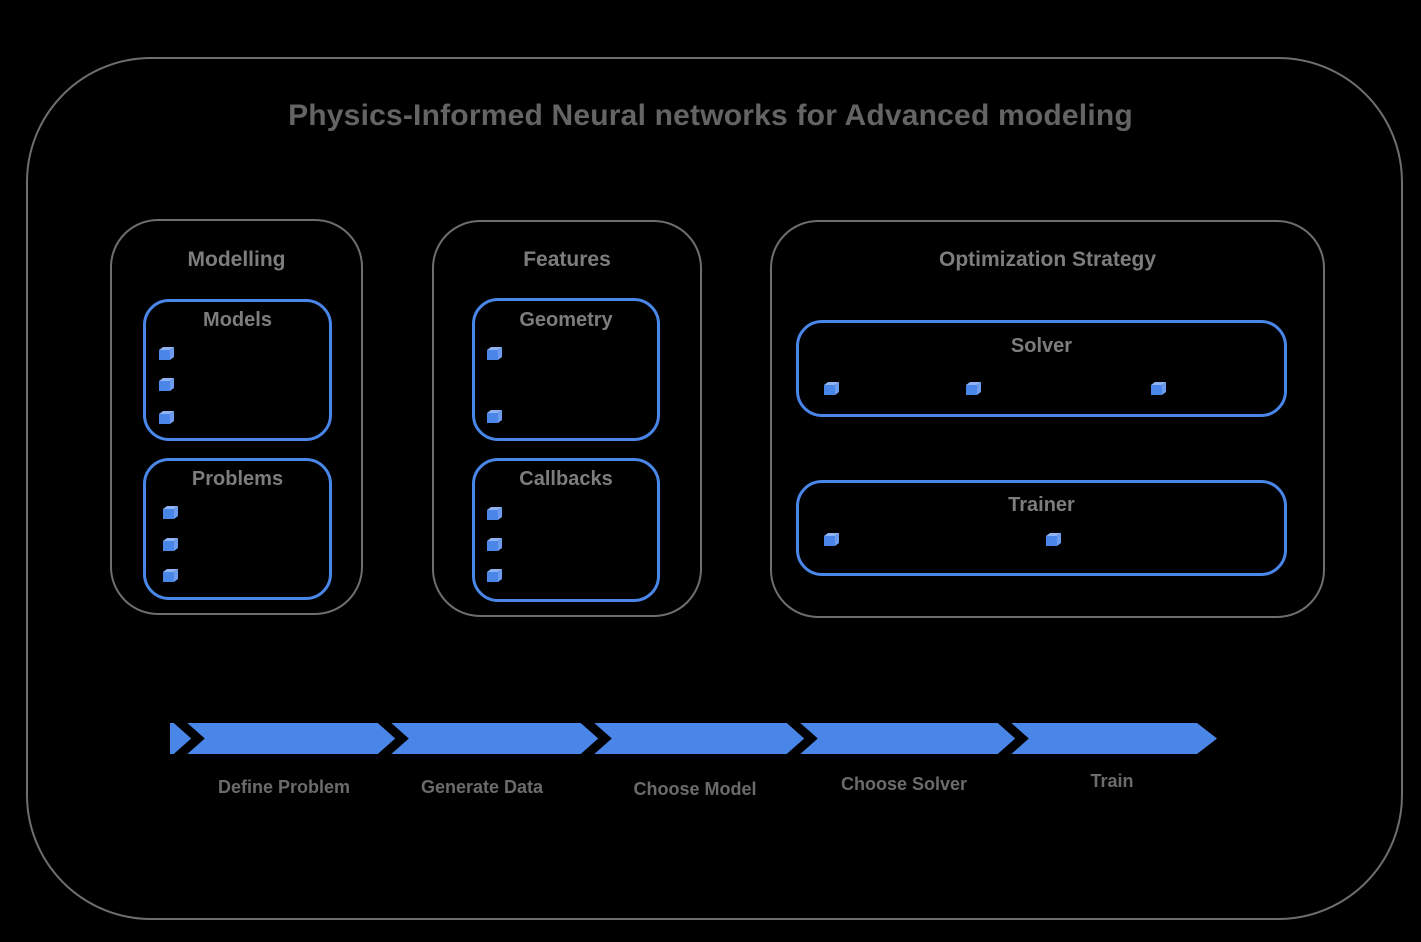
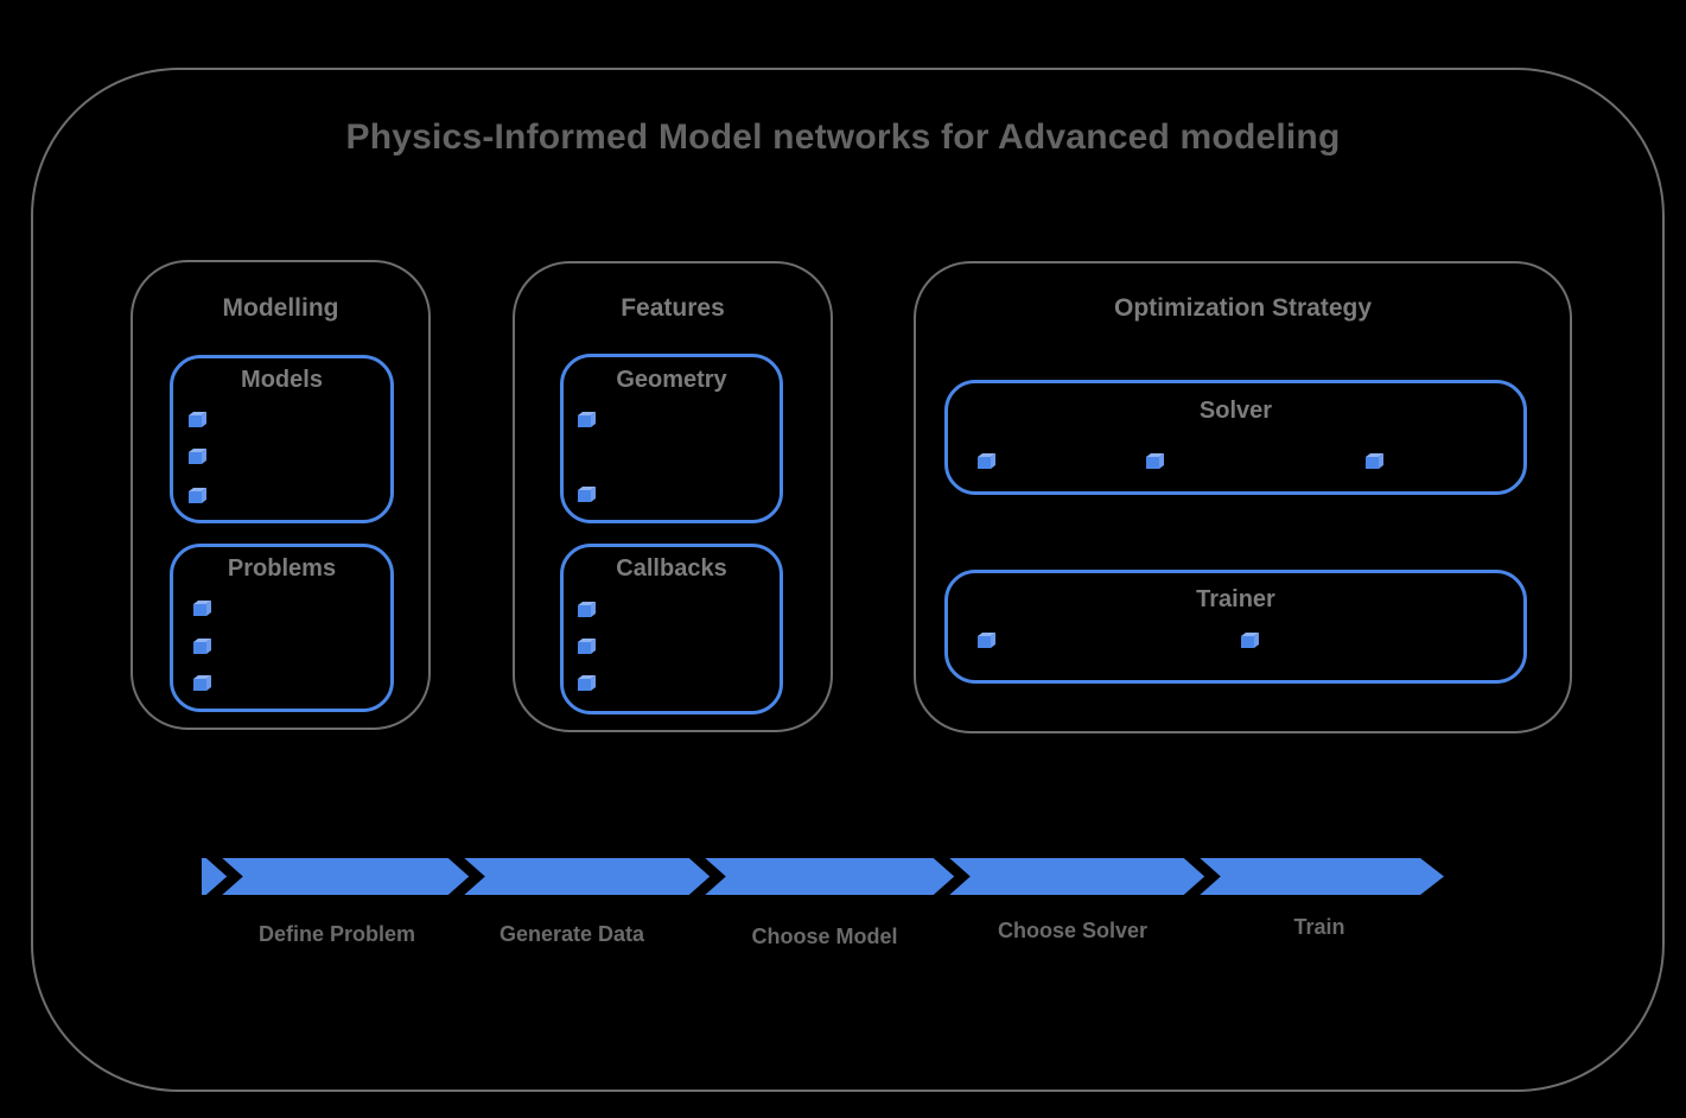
- Physics-Informed Neural networks for Advanced modeling
+ Physics-Informed Model networks for Advanced modeling
  Modelling
  Models
  Problems
  Features
  Geometry
  Callbacks
  Optimization Strategy
  Solver
  Trainer
  Define Problem
  Generate Data
  Choose Model
  Choose Solver
  Train
